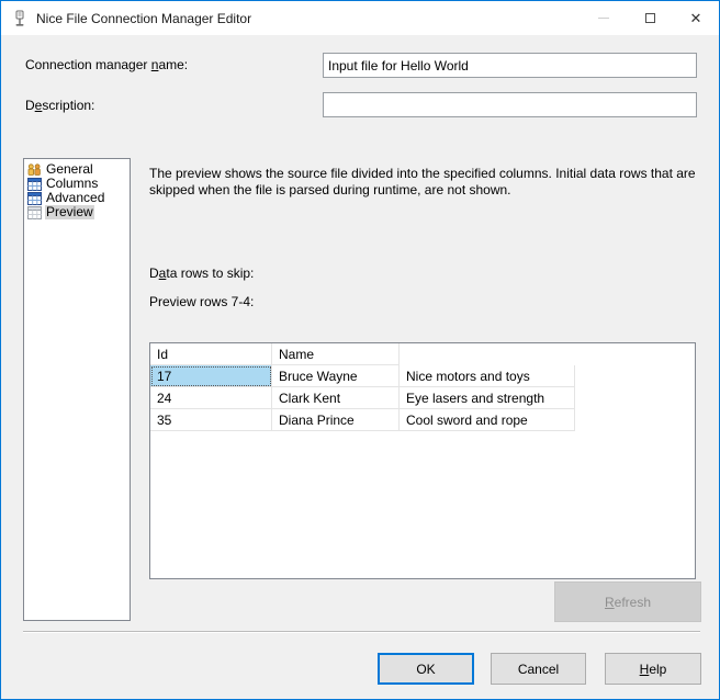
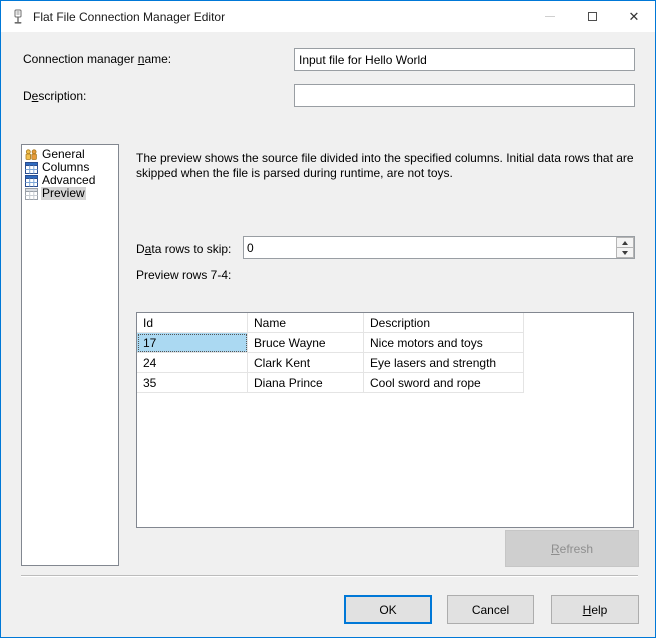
- Nice File Connection Manager Editor
+ Flat File Connection Manager Editor
  ✕
  Connection manager name:
  Input file for Hello World
  Description:
  General
  Columns
  Advanced
  Preview
- The preview shows the source file divided into the specified columns. Initial data rows that are skipped when the file is parsed during runtime, are not shown.
+ The preview shows the source file divided into the specified columns. Initial data rows that are skipped when the file is parsed during runtime, are not toys.
  Data rows to skip:
+ 0
  Preview rows 7-4:
  Id
  Name
+ Description
  17
  Bruce Wayne
  Nice motors and toys
  24
  Clark Kent
  Eye lasers and strength
  35
  Diana Prince
  Cool sword and rope
  Refresh
  OK
  Cancel
  Help
